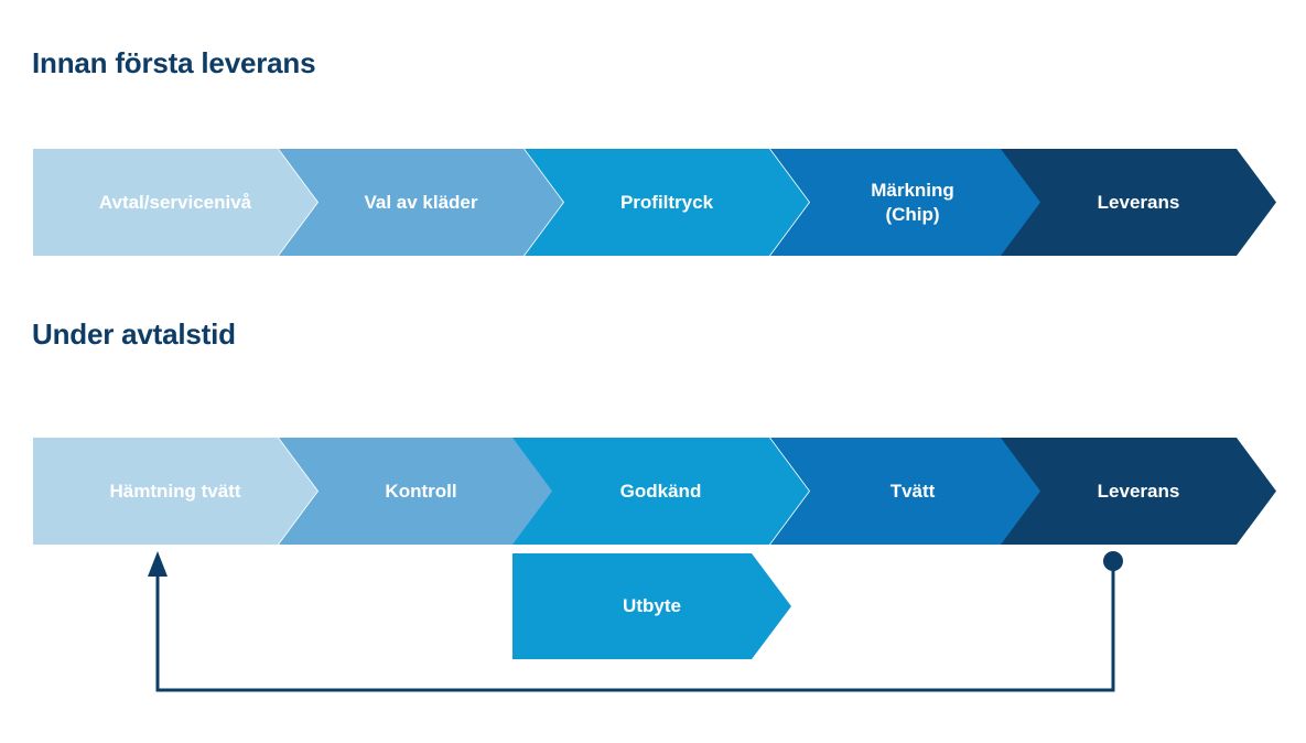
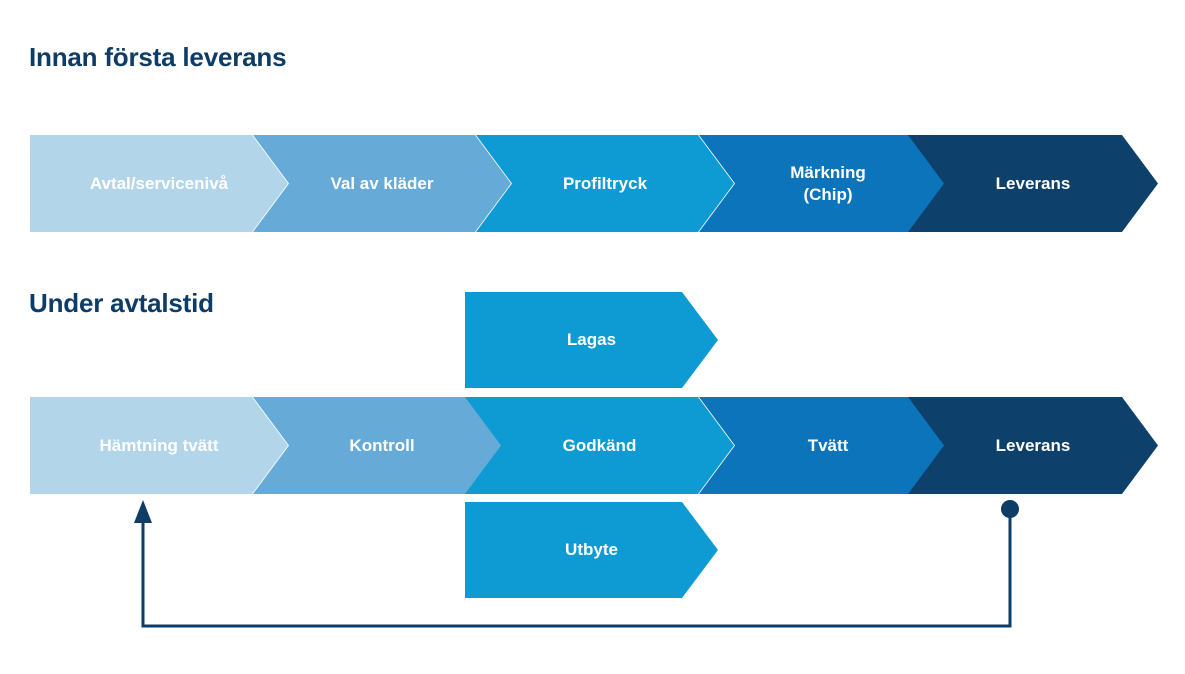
  Innan första leverans
  Avtal/servicenivå
  Val av kläder
  Profiltryck
  Märkning
  (Chip)
  Leverans
  Under avtalstid
+ Lagas
  Hämtning tvätt
  Kontroll
  Godkänd
  Tvätt
  Leverans
  Utbyte
